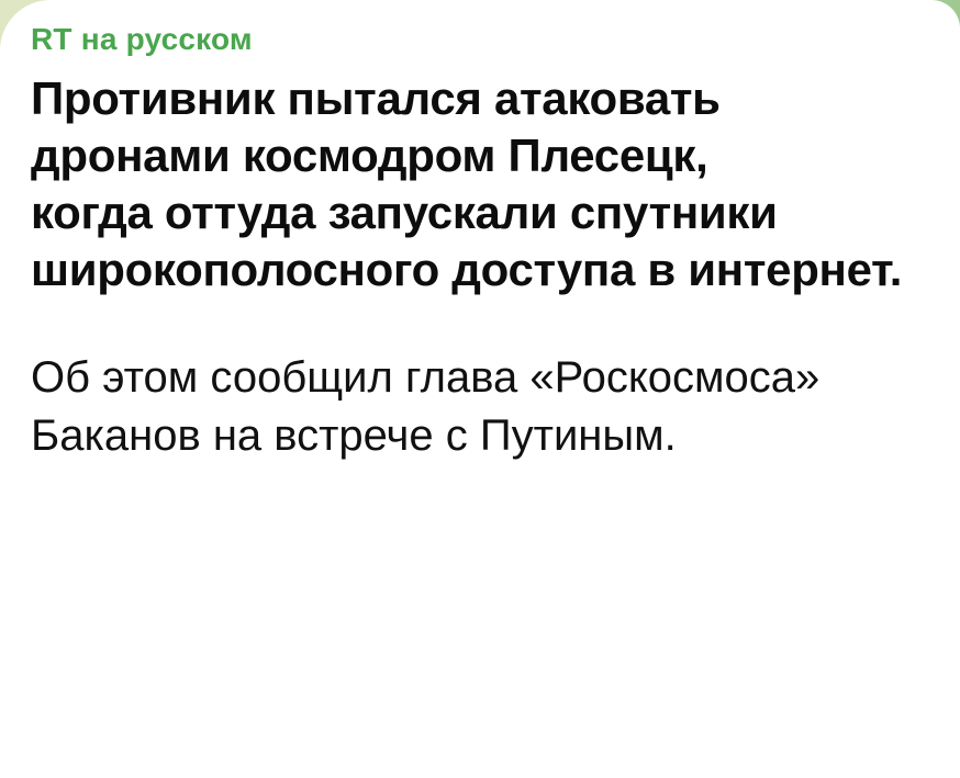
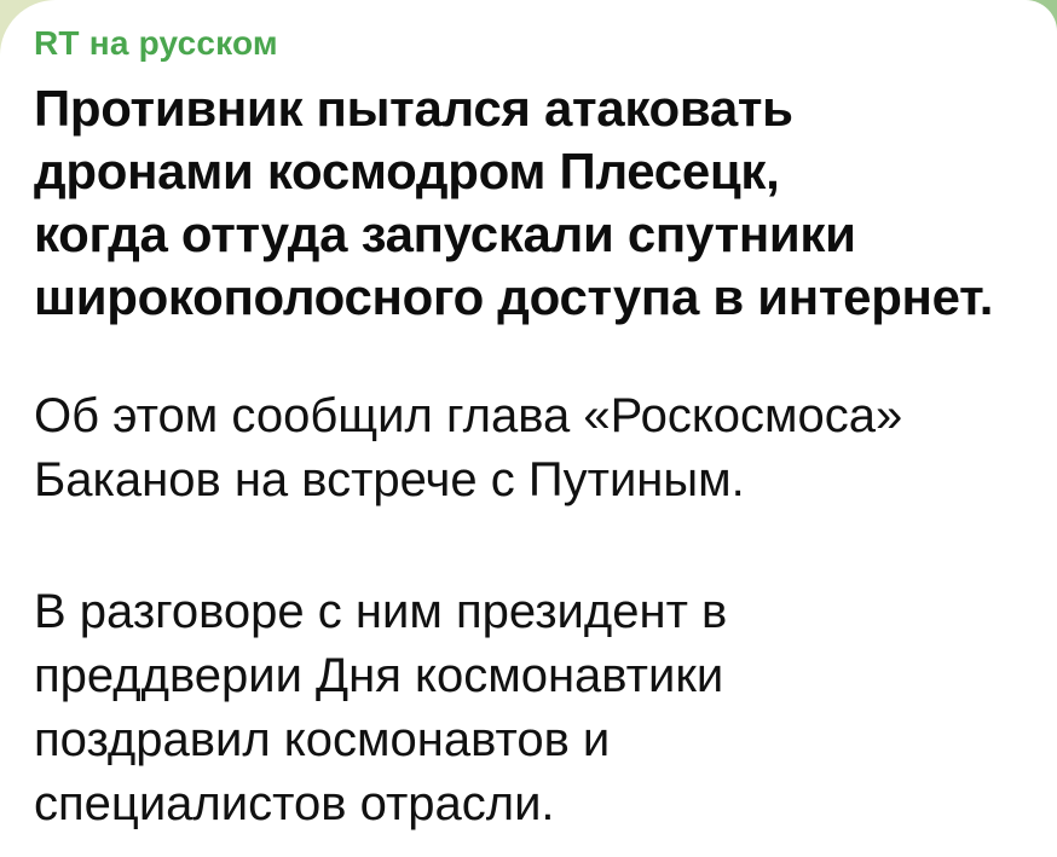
  RT на русском
  Противник пытался атаковать
  дронами космодром Плесецк,
  когда оттуда запускали спутники
  широкополосного доступа в интернет.
  Об этом сообщил глава «Роскосмоса»
  Баканов на встрече с Путиным.
+ В разговоре с ним президент в
+ преддверии Дня космонавтики
+ поздравил космонавтов и
+ специалистов отрасли.
